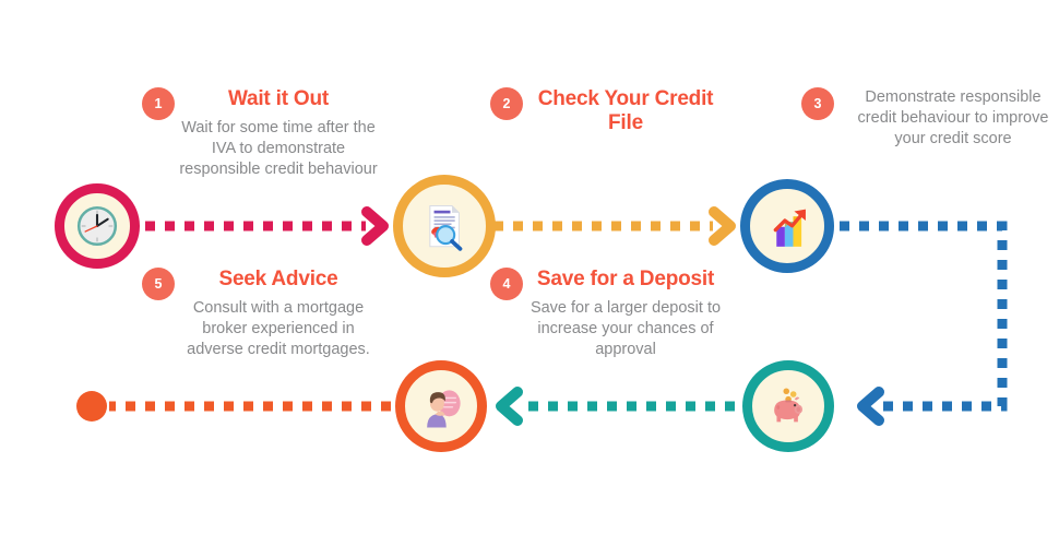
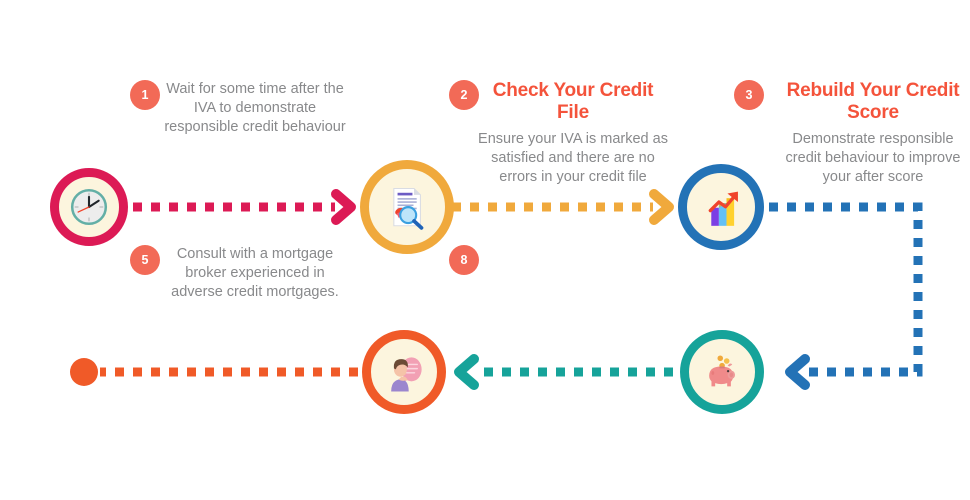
  1
- Wait it Out
  Wait for some time after the IVA to demonstrate responsible credit behaviour
  2
  Check Your Credit File
+ Ensure your IVA is marked as satisfied and there are no errors in your credit file
  3
+ Rebuild Your Credit Score
- Demonstrate responsible credit behaviour to improve your credit score
+ Demonstrate responsible credit behaviour to improve your after score
- 4
+ 8
- Save for a Deposit
- Save for a larger deposit to increase your chances of approval
  5
- Seek Advice
  Consult with a mortgage broker experienced in adverse credit mortgages.
